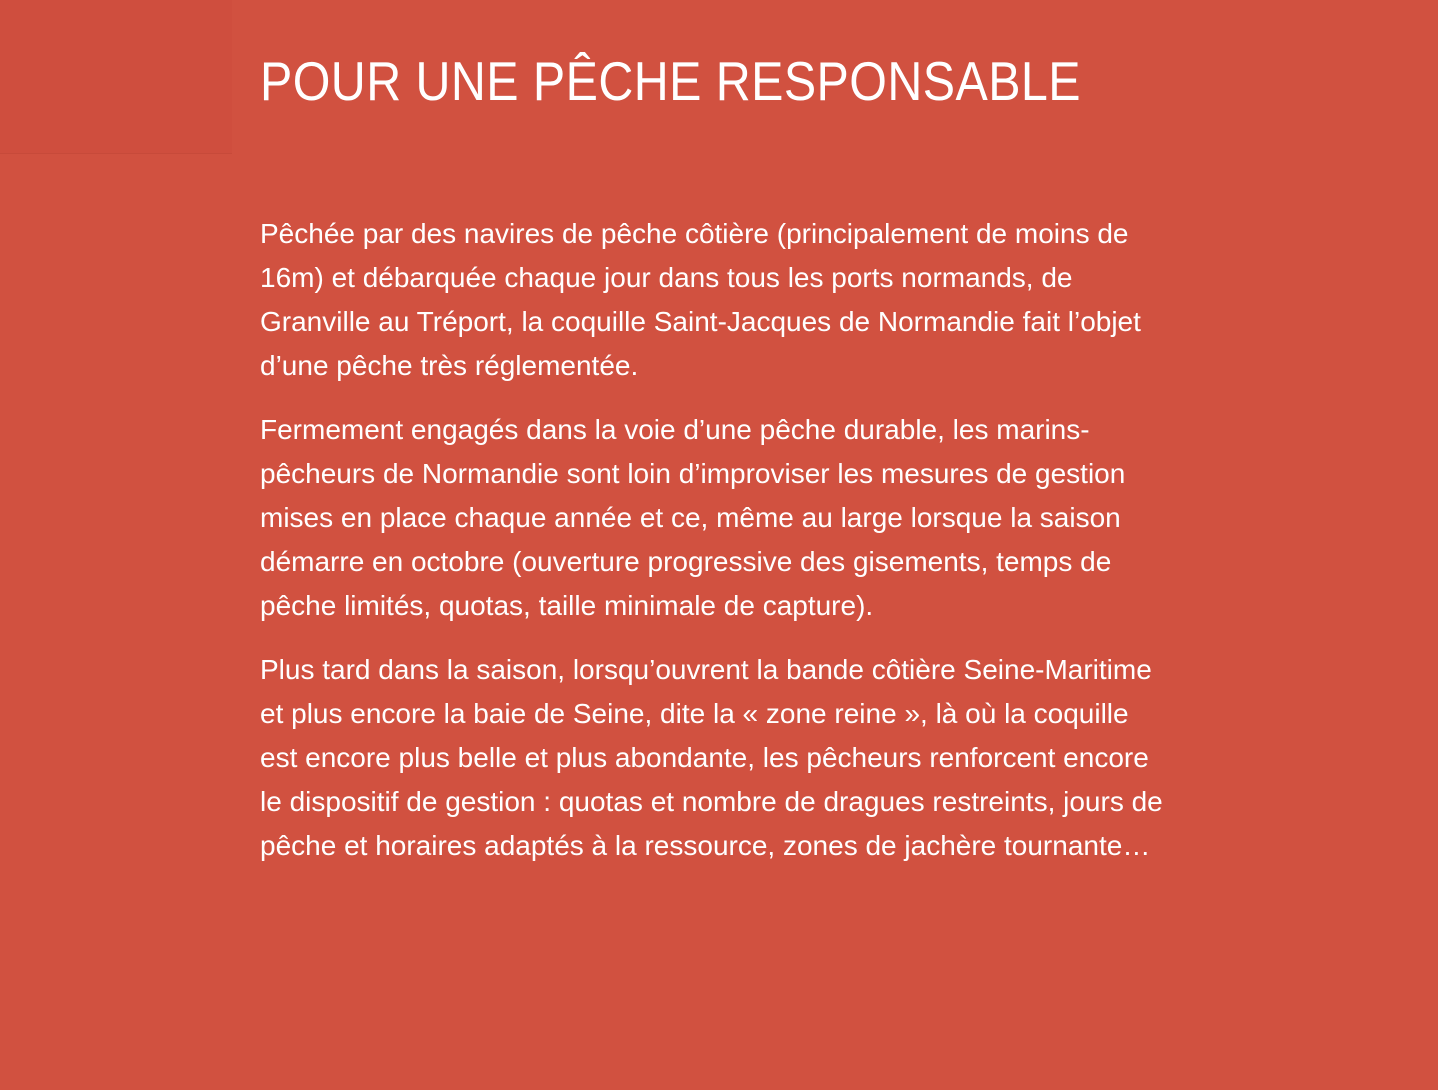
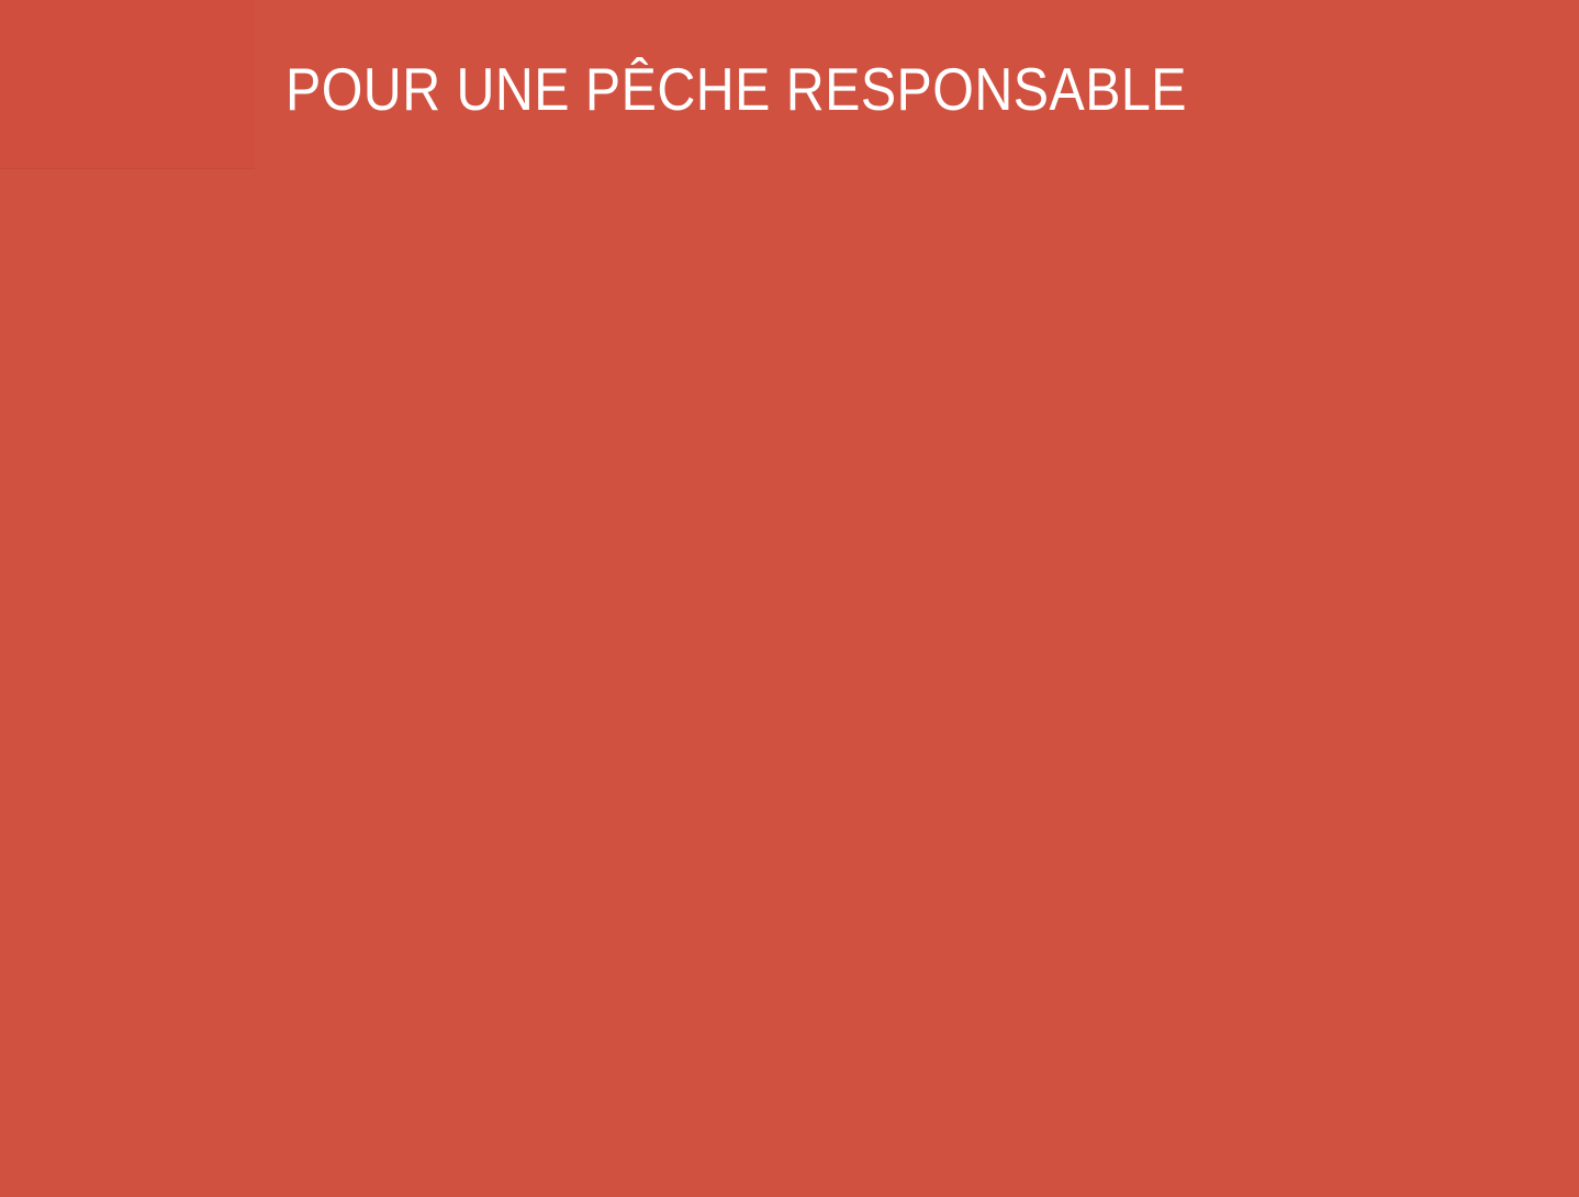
  POUR UNE PÊCHE RESPONSABLE
- Pêchée par des navires de pêche côtière (principalement de moins de 16m) et débarquée chaque jour dans tous les ports normands, de Granville au Tréport, la coquille Saint-Jacques de Normandie fait l’objet d’une pêche très réglementée.
- Fermement engagés dans la voie d’une pêche durable, les marins-pêcheurs de Normandie sont loin d’improviser les mesures de gestion mises en place chaque année et ce, même au large lorsque la saison démarre en octobre (ouverture progressive des gisements, temps de pêche limités, quotas, taille minimale de capture).
- Plus tard dans la saison, lorsqu’ouvrent la bande côtière Seine-Maritime et plus encore la baie de Seine, dite la « zone reine », là où la coquille est encore plus belle et plus abondante, les pêcheurs renforcent encore le dispositif de gestion : quotas et nombre de dragues restreints, jours de pêche et horaires adaptés à la ressource, zones de jachère tournante…
